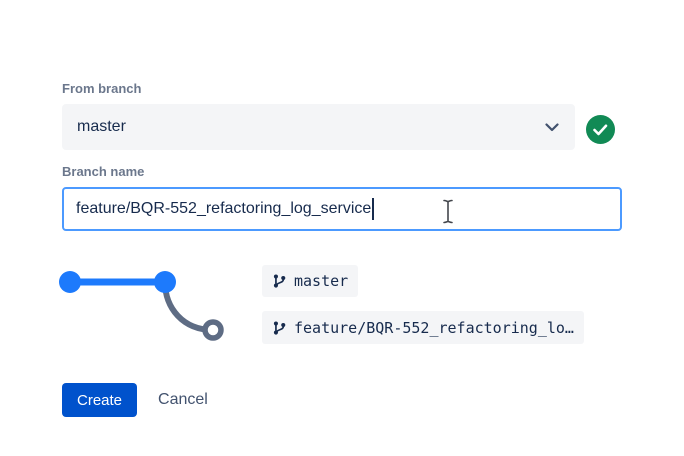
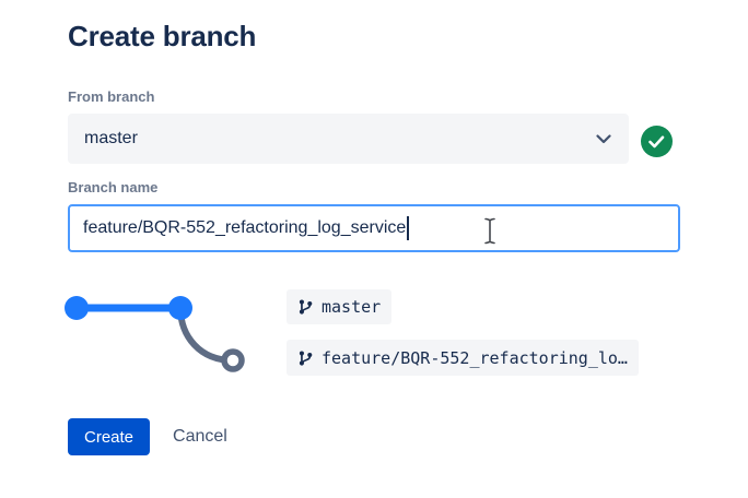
+ Create branch
  From branch
  master
  Branch name
  feature/BQR-552_refactoring_log_service
  master
  feature/BQR-552_refactoring_lo…
  Create
  Cancel
